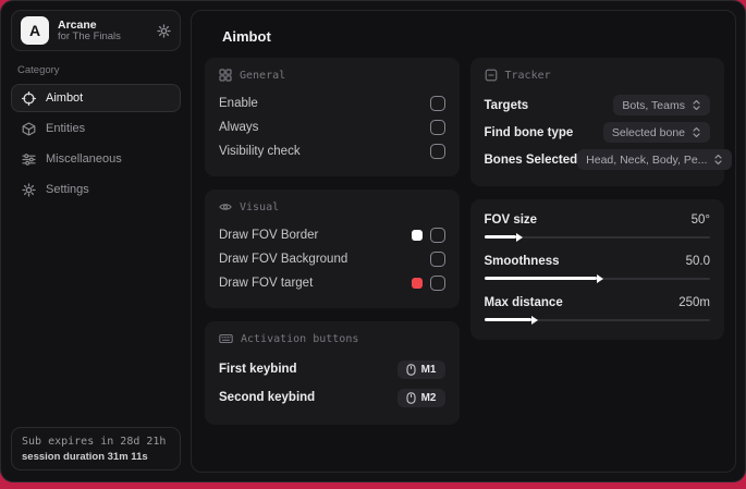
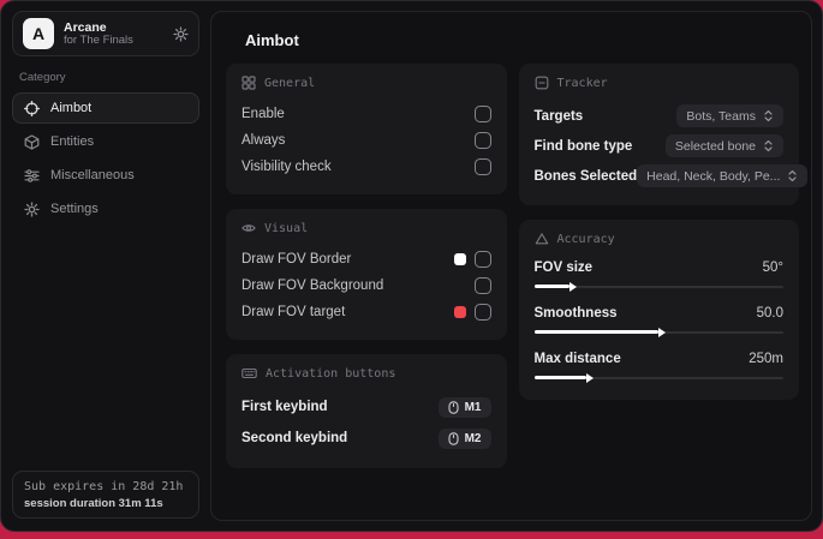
  A
  Arcane
  for The Finals
  Category
  Aimbot
  Entities
  Miscellaneous
  Settings
  Sub expires in 28d 21h
  session duration 31m 11s
  Aimbot
  General
  Enable
  Always
  Visibility check
  Visual
  Draw FOV Border
  Draw FOV Background
  Draw FOV target
  Activation buttons
  First keybind
  M1
  Second keybind
  M2
  Tracker
  Targets
  Bots, Teams
  Find bone type
  Selected bone
  Bones Selected
  Head, Neck, Body, Pe...
+ Accuracy
  FOV size
  50°
  Smoothness
  50.0
  Max distance
  250m
